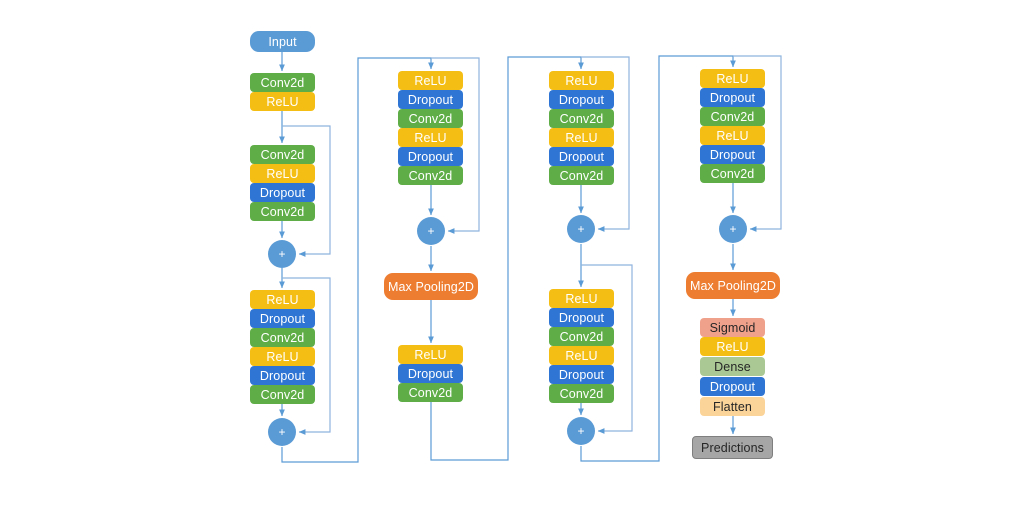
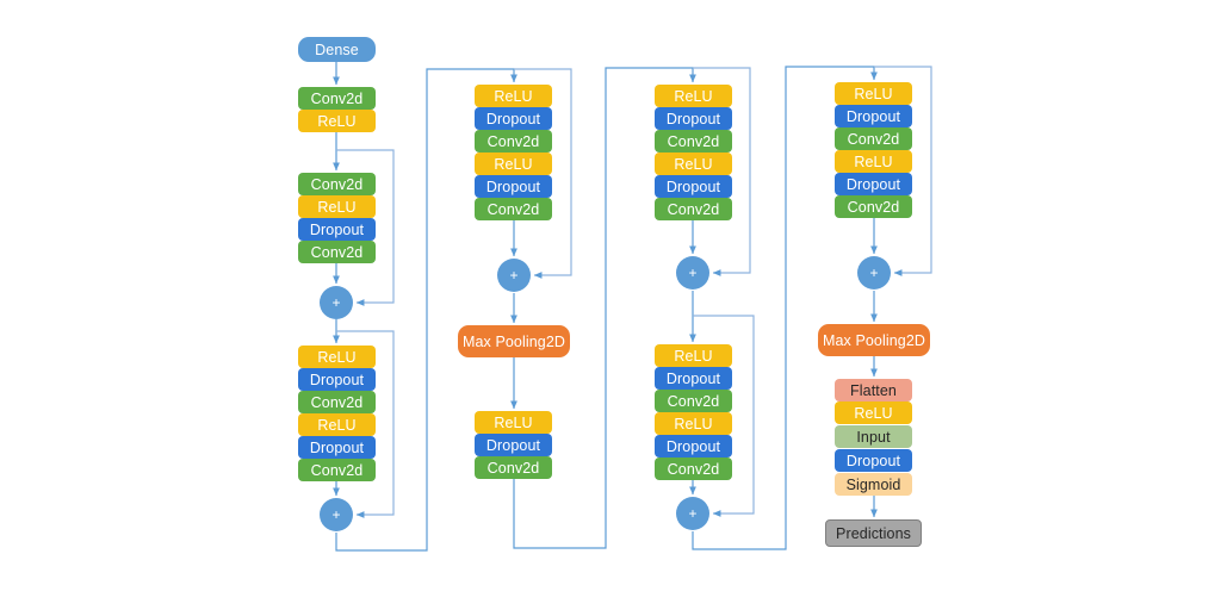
- Input
+ Dense
  Conv2d
  ReLU
  Conv2d
  ReLU
  Dropout
  Conv2d
  ReLU
  Dropout
  Conv2d
  ReLU
  Dropout
  Conv2d
  +
  +
  ReLU
  Dropout
  Conv2d
  ReLU
  Dropout
  Conv2d
  Max Pooling2D
  ReLU
  Dropout
  Conv2d
  +
  ReLU
  Dropout
  Conv2d
  ReLU
  Dropout
  Conv2d
  ReLU
  Dropout
  Conv2d
  ReLU
  Dropout
  Conv2d
  +
  +
  ReLU
  Dropout
  Conv2d
  ReLU
  Dropout
  Conv2d
  Max Pooling2D
- Sigmoid
+ Flatten
  ReLU
- Dense
+ Input
  Dropout
- Flatten
+ Sigmoid
  Predictions
  +
